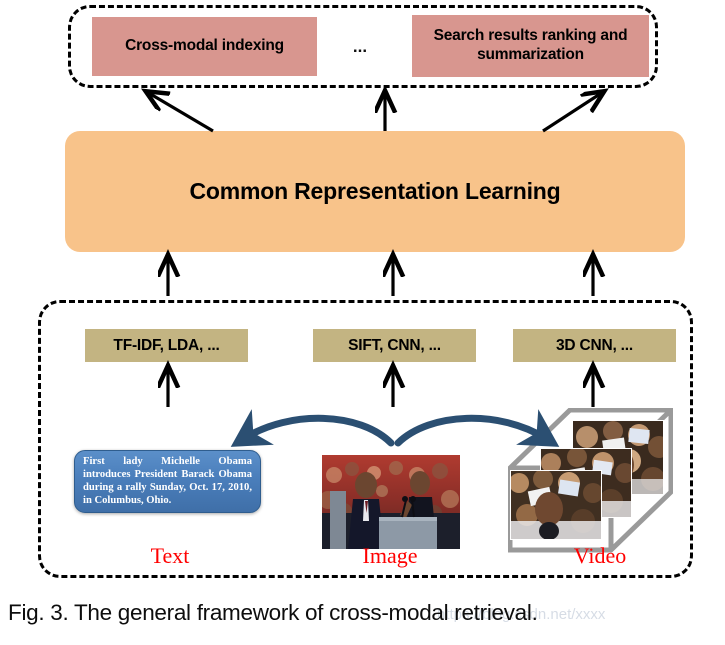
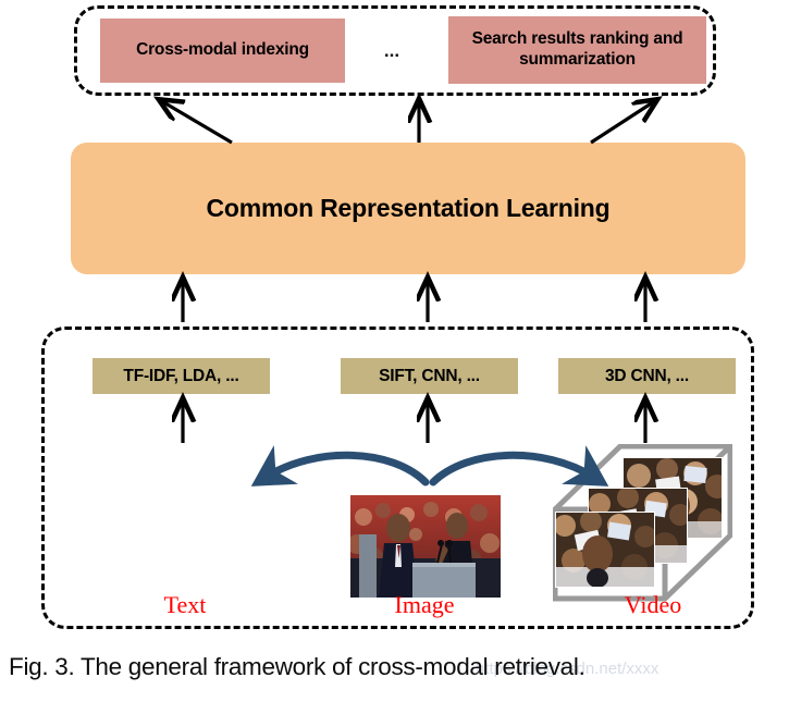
  Cross-modal indexing
  ...
  Search results ranking and summarization
  Common Representation Learning
  TF-IDF, LDA, ...
  SIFT, CNN, ...
  3D CNN, ...
- First lady Michelle Obama introduces President Barack Obama during a rally Sunday, Oct. 17, 2010, in Columbus, Ohio.
  Text
  Image
  Video
  https://blog.csdn.net/xxxx
  Fig. 3. The general framework of cross-modal retrieval.
